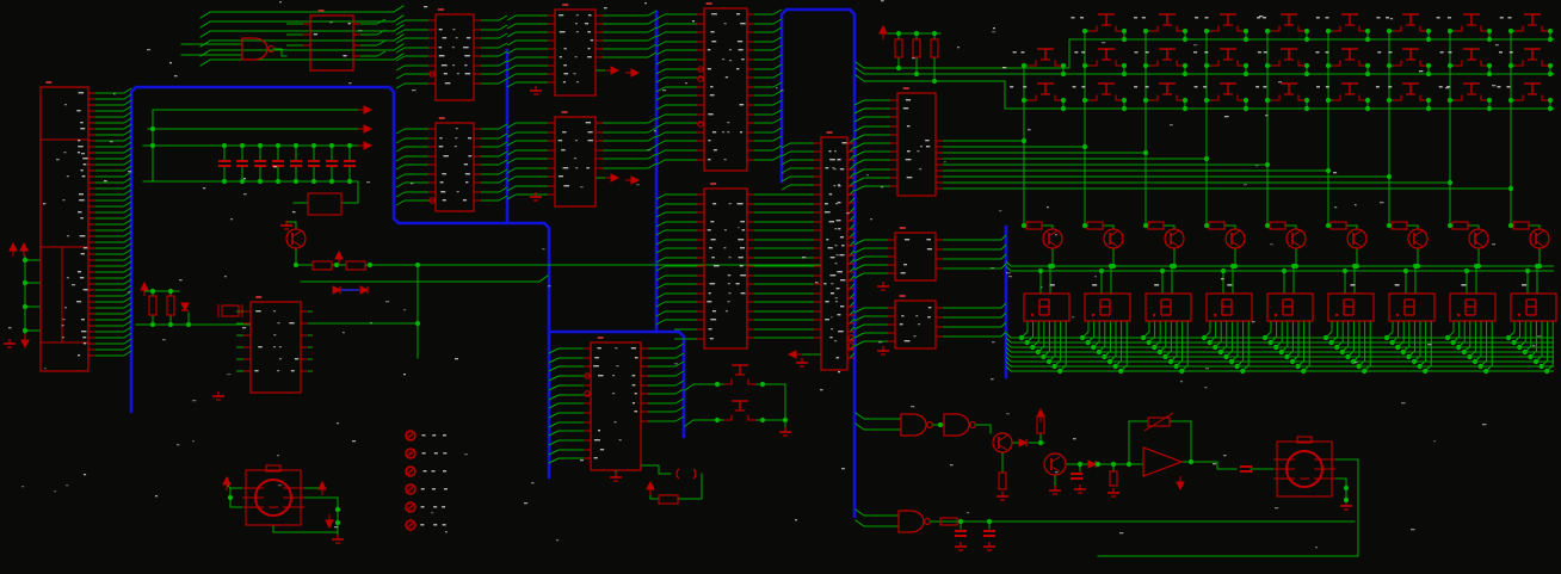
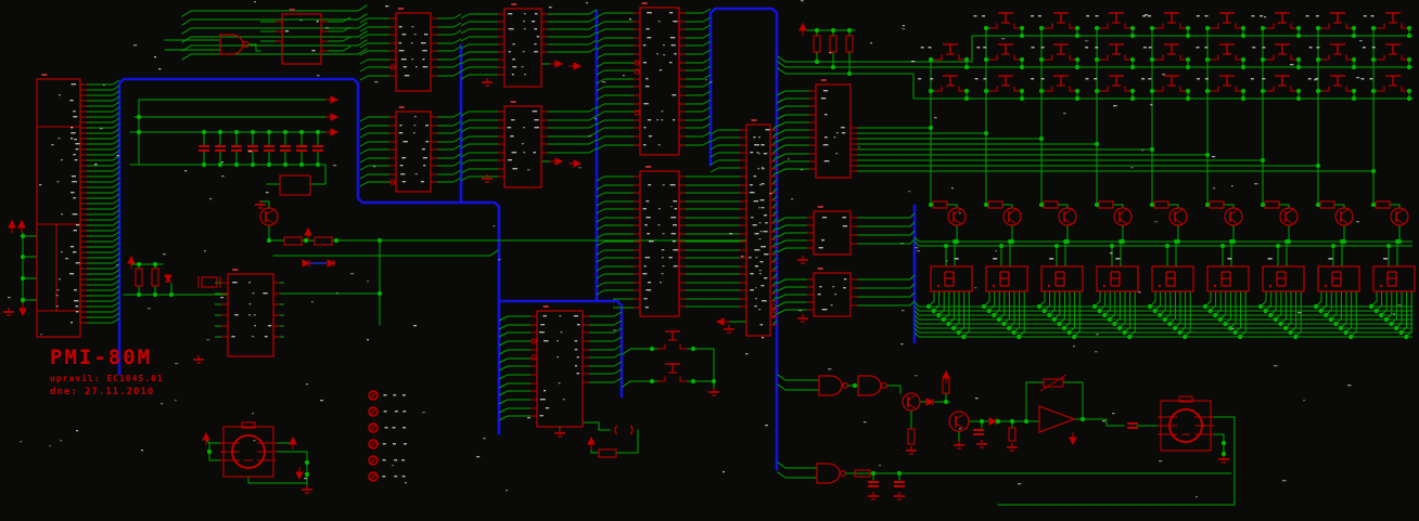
+ PMI-80M
+ upravil: EC1045.01
+ dne: 27.11.2010
